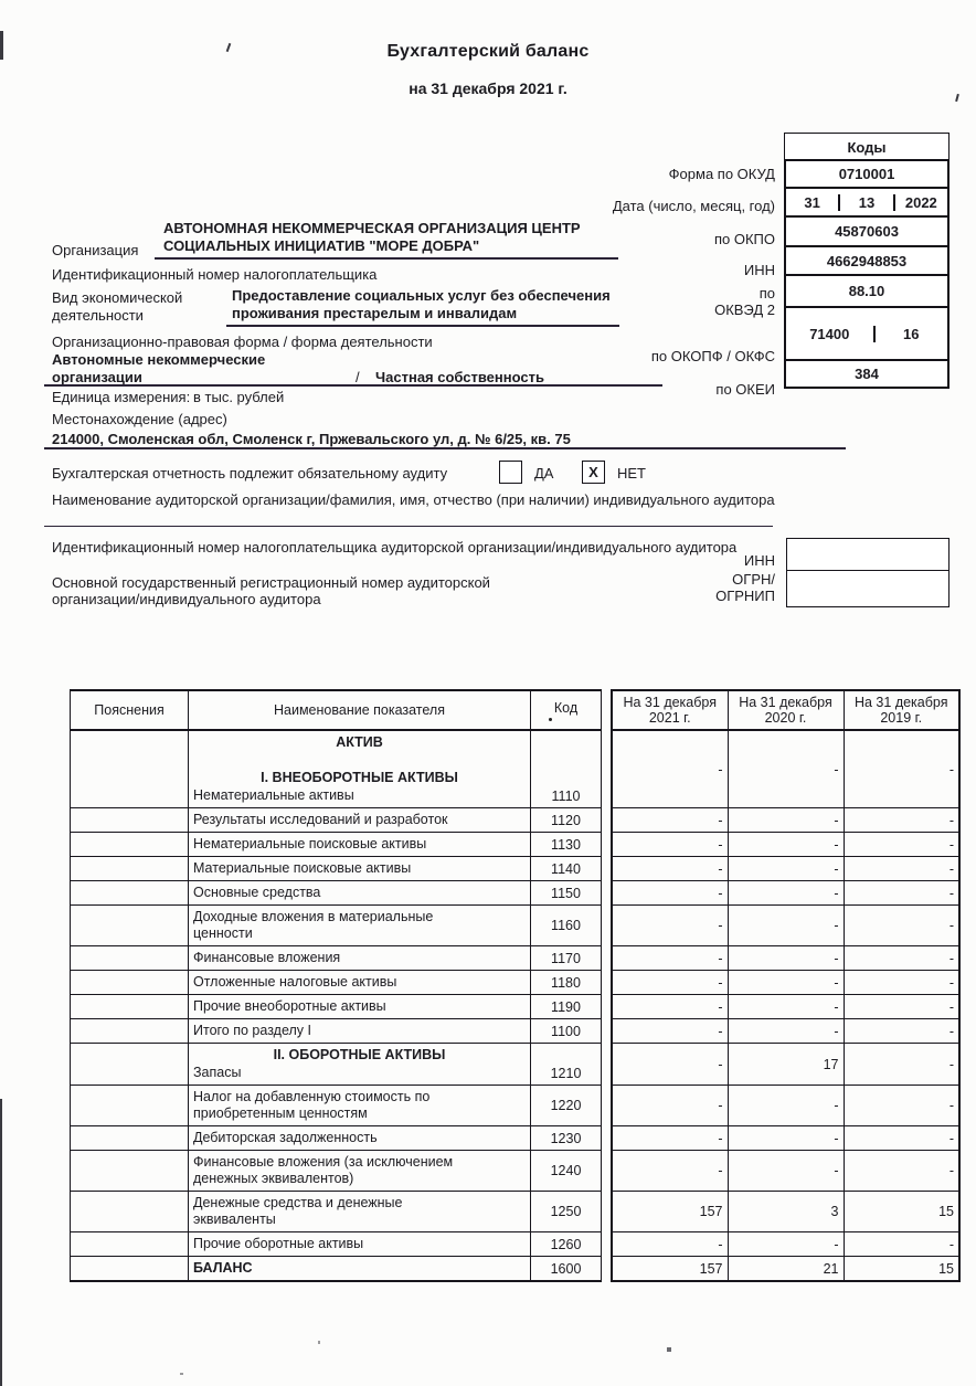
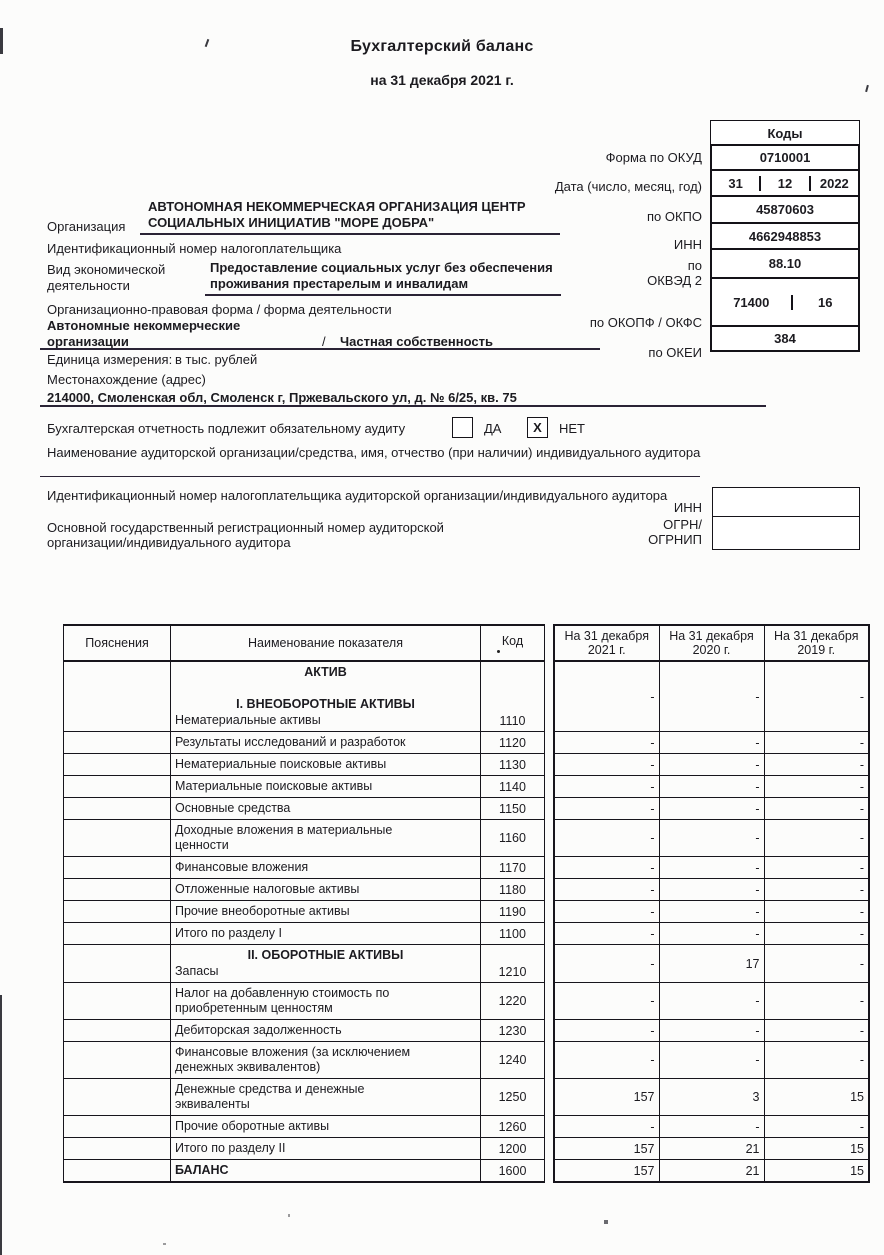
  Бухгалтерский баланс
  на 31 декабря 2021 г.
  Коды
  0710001
  31
- 13
+ 12
  2022
  45870603
  4662948853
  88.10
  71400
  16
  384
  Форма по ОКУД
  Дата (число, месяц, год)
  по ОКПО
  ИНН
  по
  ОКВЭД 2
  по ОКОПФ / ОКФС
  по ОКЕИ
  Организация
  АВТОНОМНАЯ НЕКОММЕРЧЕСКАЯ ОРГАНИЗАЦИЯ ЦЕНТР
  СОЦИАЛЬНЫХ ИНИЦИАТИВ "МОРЕ ДОБРА"
  Идентификационный номер налогоплательщика
  Вид экономической
  деятельности
  Предоставление социальных услуг без обеспечения
  проживания престарелым и инвалидам
  Организационно-правовая форма / форма деятельности
  Автономные некоммерческие
  организации
  /
  Частная собственность
  Единица измерения:
  в тыс. рублей
  Местонахождение (адрес)
  214000, Смоленская обл, Смоленск г, Пржевальского ул, д. № 6/25, кв. 75
  Бухгалтерская отчетность подлежит обязательному аудиту
  ДА
  X
  НЕТ
- Наименование аудиторской организации/фамилия, имя, отчество (при наличии) индивидуального аудитора
+ Наименование аудиторской организации/средства, имя, отчество (при наличии) индивидуального аудитора
  Идентификационный номер налогоплательщика аудиторской организации/индивидуального аудитора
  ИНН
  Основной государственный регистрационный номер аудиторской
  организации/индивидуального аудитора
  ОГРН/
  ОГРНИП
  Пояснения	Наименование показателя	Код		На 31 декабря 2021 г.	На 31 декабря 2020 г.	На 31 декабря 2019 г.
  	АКТИВI. ВНЕОБОРОТНЫЕ АКТИВЫНематериальные активы	1110		-	-	-
  	Результаты исследований и разработок	1120		-	-	-
  	Нематериальные поисковые активы	1130		-	-	-
  	Материальные поисковые активы	1140		-	-	-
  	Основные средства	1150		-	-	-
  	Доходные вложения в материальные ценности	1160		-	-	-
  	Финансовые вложения	1170		-	-	-
  	Отложенные налоговые активы	1180		-	-	-
  	Прочие внеоборотные активы	1190		-	-	-
  	Итого по разделу I	1100		-	-	-
  	II. ОБОРОТНЫЕ АКТИВЫЗапасы	1210		-	17	-
  	Налог на добавленную стоимость по приобретенным ценностям	1220		-	-	-
  	Дебиторская задолженность	1230		-	-	-
  	Финансовые вложения (за исключением денежных эквивалентов)	1240		-	-	-
  	Денежные средства и денежные эквиваленты	1250		157	3	15
  	Прочие оборотные активы	1260		-	-	-
+ 	Итого по разделу II	1200		157	21	15
  	БАЛАНС	1600		157	21	15
